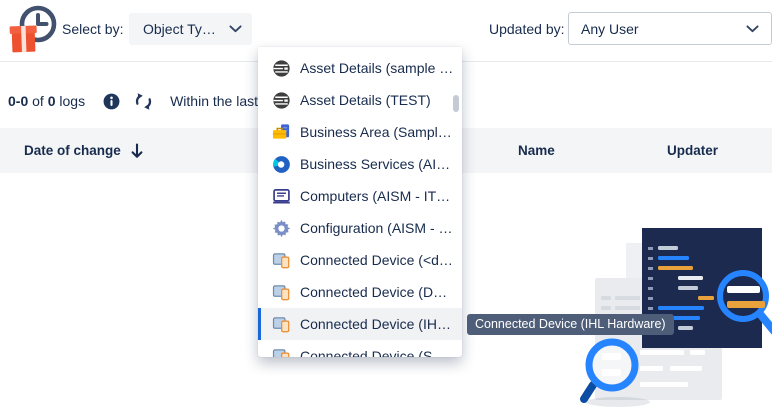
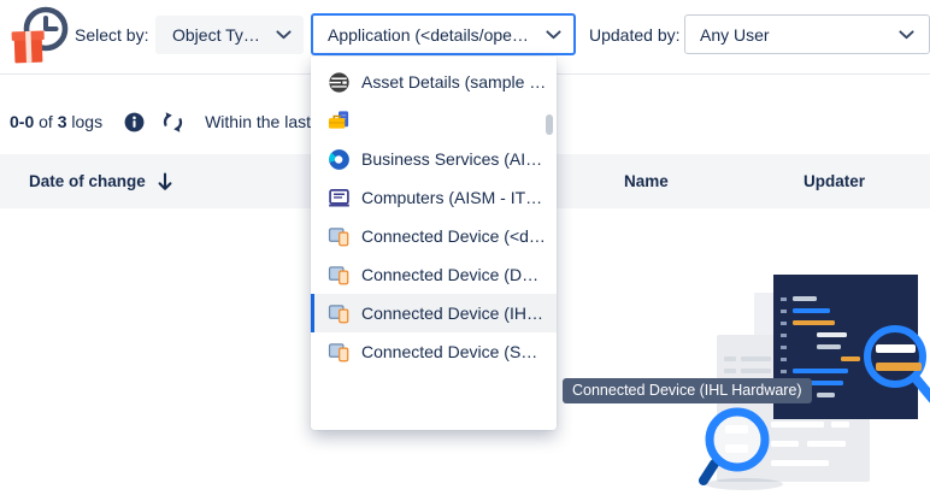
  Select by:
  Object Types
+ Application (<details/ope…
  Updated by:
  Any User
- 0-0 of 0 logs
+ 0-0 of 3 logs
  Within the last
  Date of change
  Name
  Updater
  Asset Details (sample …
- Asset Details (TEST)
- Business Area (Sampl…
  Business Services (AIS…
  Computers (AISM - ITS…
- Configuration (AISM - I…
  Connected Device (<d…
  Connected Device (DE…
  Connected Device (IHL…
  Connected Device (S…
  Connected Device (IHL Hardware)
